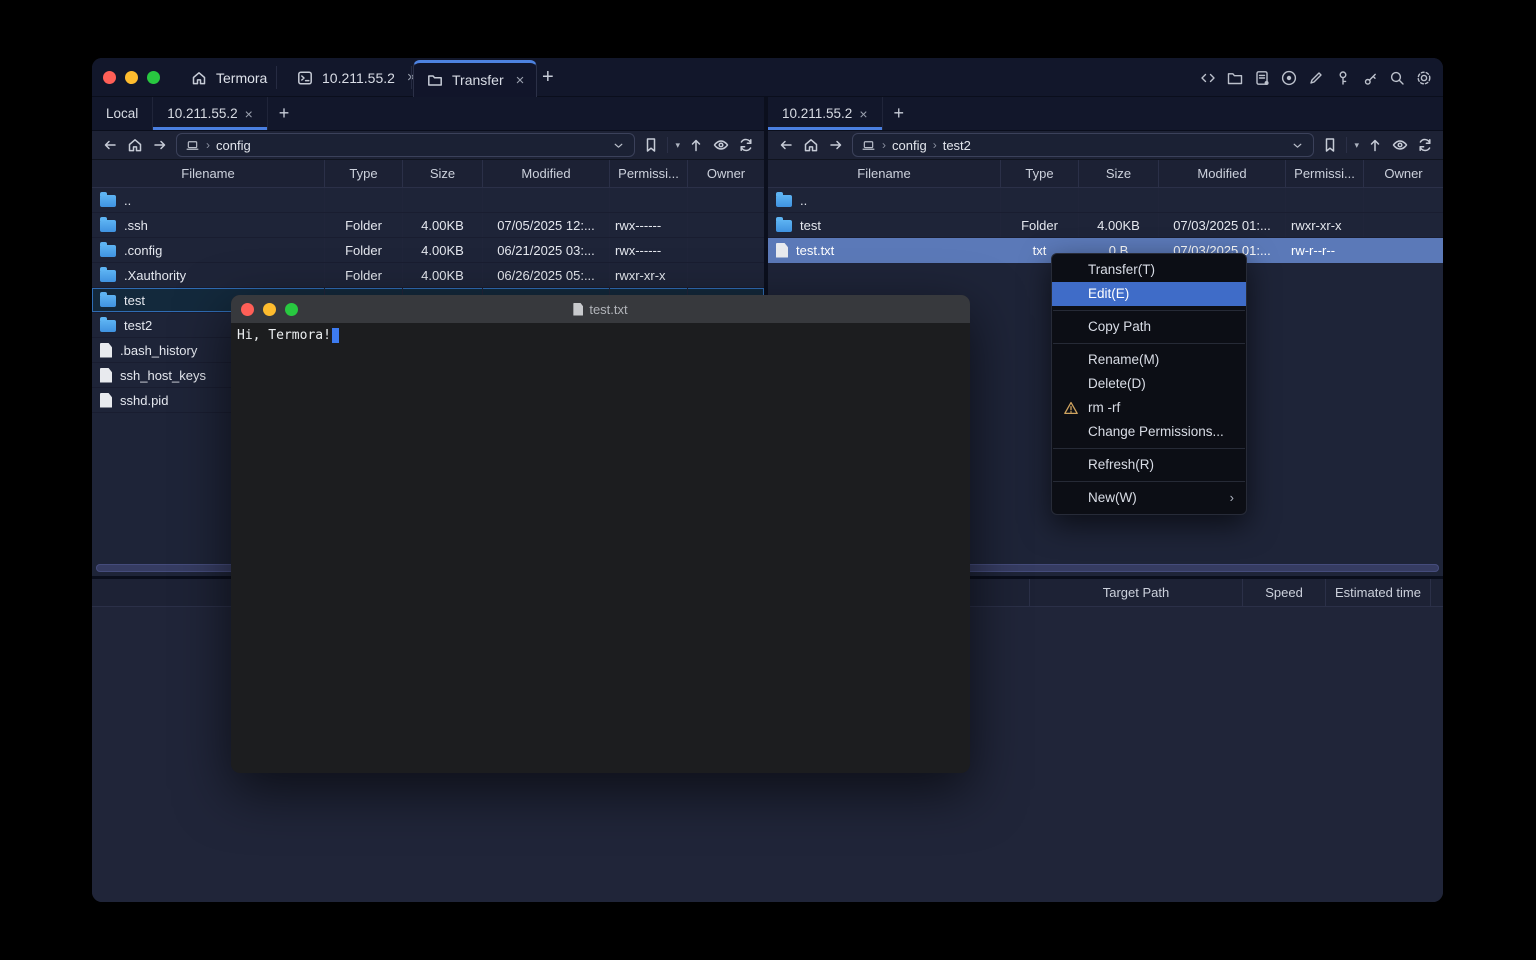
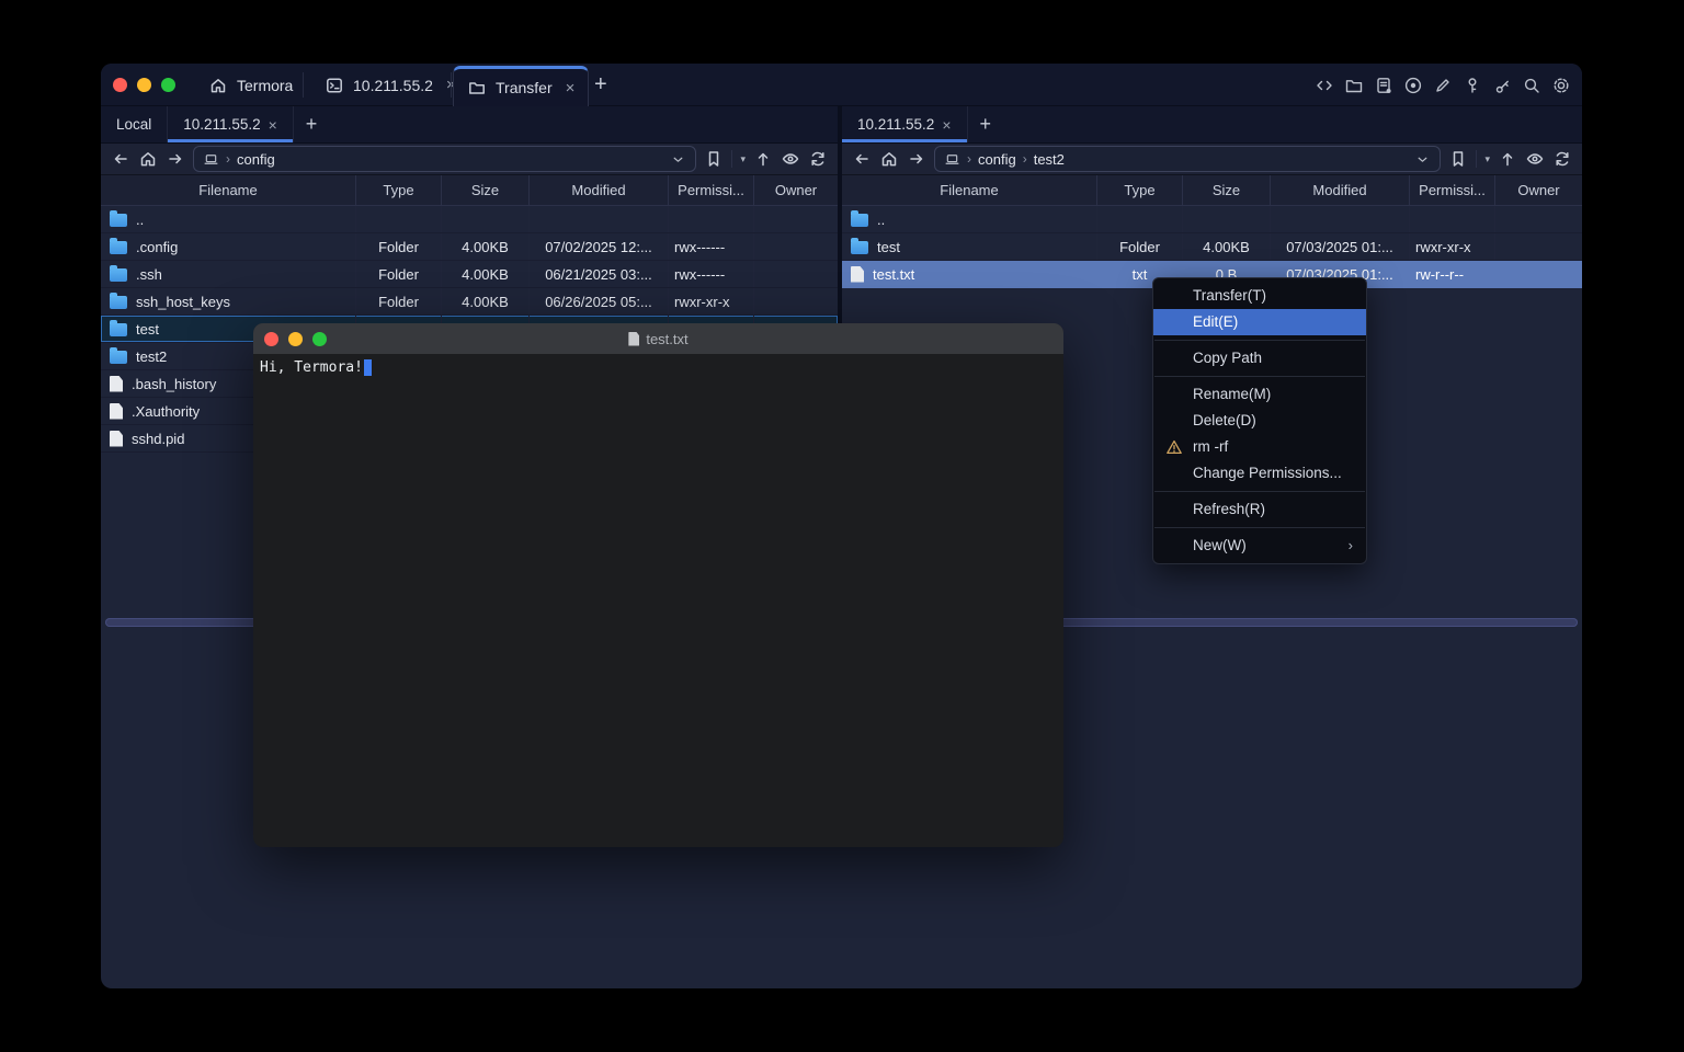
  Termora
  10.211.55.2
  Transfer
  ×
  +
  Local
  10.211.55.2
  ×
  +
  ›
  config
  ▾
  Filename
  Type
  Size
  Modified
  Permissi...
  Owner
  ..
- .ssh
+ .config
  Folder
  4.00KB
- 07/05/2025 12:...
+ 07/02/2025 12:...
  rwx------
- .config
+ .ssh
  Folder
  4.00KB
  06/21/2025 03:...
  rwx------
- .Xauthority
+ ssh_host_keys
  Folder
  4.00KB
  06/26/2025 05:...
  rwxr-xr-x
  test
  test2
  .bash_history
- ssh_host_keys
+ .Xauthority
  sshd.pid
  10.211.55.2
  ×
  +
  ›
  config
  ›
  test2
  ▾
  Filename
  Type
  Size
  Modified
  Permissi...
  Owner
  ..
  test
  Folder
  4.00KB
  07/03/2025 01:...
  rwxr-xr-x
  test.txt
  txt
  0 B
  07/03/2025 01:...
  rw-r--r--
- Target Path
- Speed
- Estimated time
  test.txt
  Hi, Termora!
  Transfer(T)
  Edit(E)
  Copy Path
  Rename(M)
  Delete(D)
  rm -rf
  Change Permissions...
  Refresh(R)
  New(W)
  ›
